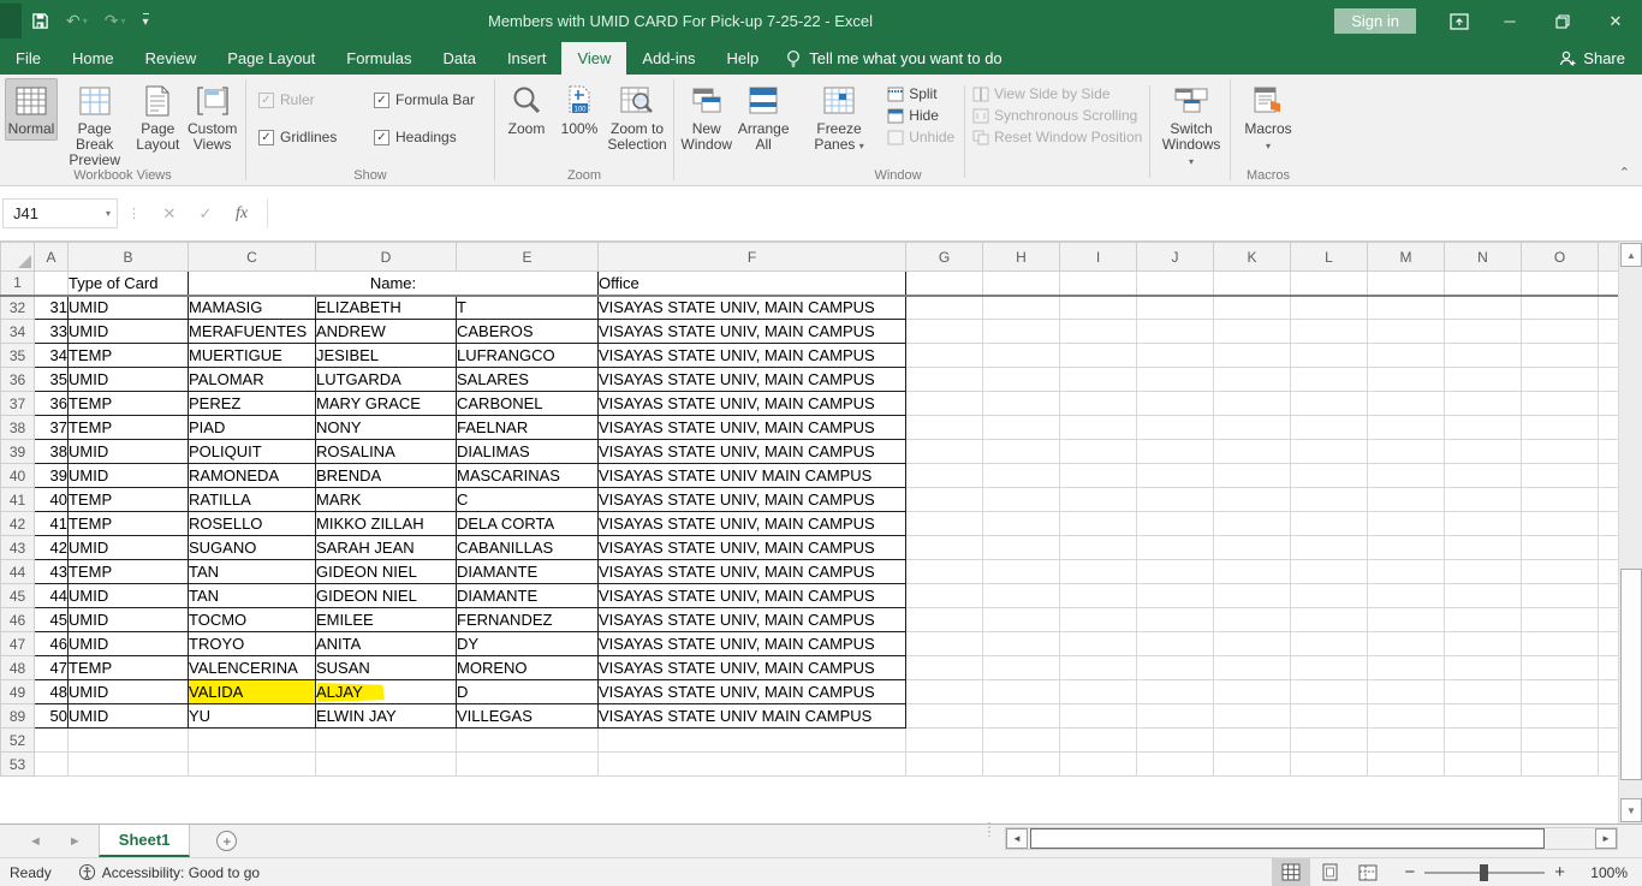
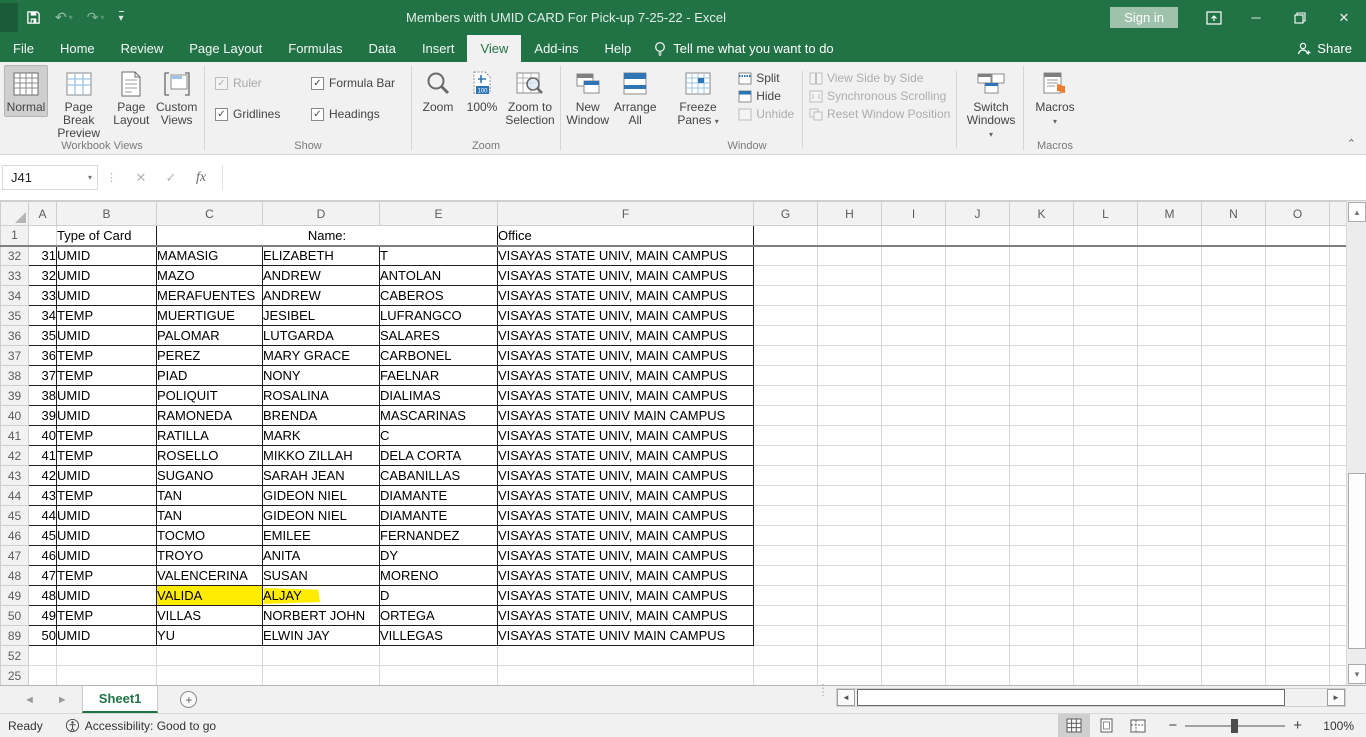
  ↶
  ▾
  ↷
  ▾
  ▾
  Members with UMID CARD For Pick-up 7-25-22 - Excel
  Sign in
  ─
  ✕
  File
  Home
  Review
  Page Layout
  Formulas
  Data
  Insert
  View
  Add-ins
  Help
  Tell me what you want to do
  Share
  Normal
  Page Break Preview
  Page Layout
  Custom Views
  Workbook Views
  ✓
  Ruler
  ✓
  Gridlines
  ✓
  Formula Bar
  ✓
  Headings
  Show
  Zoom
  100%
  Zoom to Selection
  Zoom
  New
  Window
  Arrange
  All
  Freeze Panes ▾
  Split
  Hide
  Unhide
  View Side by Side
  Synchronous Scrolling
  Reset Window Position
  Switch
  Windows ▾
  Window
  Macros
  ▾
  Macros
  ⌃
  J41
  ▾
  ⋮
  ✕
  ✓
  fx
  	A	B	C	D	E	F	G	H	I	J	K	L	M	N	O
  1		Type of Card	Name:	Office
  32	31	UMID	MAMASIG	ELIZABETH	T	VISAYAS STATE UNIV, MAIN CAMPUS
+ 33	32	UMID	MAZO	ANDREW	ANTOLAN	VISAYAS STATE UNIV, MAIN CAMPUS
  34	33	UMID	MERAFUENTES	ANDREW	CABEROS	VISAYAS STATE UNIV, MAIN CAMPUS
  35	34	TEMP	MUERTIGUE	JESIBEL	LUFRANGCO	VISAYAS STATE UNIV, MAIN CAMPUS
  36	35	UMID	PALOMAR	LUTGARDA	SALARES	VISAYAS STATE UNIV, MAIN CAMPUS
  37	36	TEMP	PEREZ	MARY GRACE	CARBONEL	VISAYAS STATE UNIV, MAIN CAMPUS
  38	37	TEMP	PIAD	NONY	FAELNAR	VISAYAS STATE UNIV, MAIN CAMPUS
  39	38	UMID	POLIQUIT	ROSALINA	DIALIMAS	VISAYAS STATE UNIV, MAIN CAMPUS
  40	39	UMID	RAMONEDA	BRENDA	MASCARINAS	VISAYAS STATE UNIV MAIN CAMPUS
  41	40	TEMP	RATILLA	MARK	C	VISAYAS STATE UNIV, MAIN CAMPUS
  42	41	TEMP	ROSELLO	MIKKO ZILLAH	DELA CORTA	VISAYAS STATE UNIV, MAIN CAMPUS
  43	42	UMID	SUGANO	SARAH JEAN	CABANILLAS	VISAYAS STATE UNIV, MAIN CAMPUS
  44	43	TEMP	TAN	GIDEON NIEL	DIAMANTE	VISAYAS STATE UNIV, MAIN CAMPUS
  45	44	UMID	TAN	GIDEON NIEL	DIAMANTE	VISAYAS STATE UNIV, MAIN CAMPUS
  46	45	UMID	TOCMO	EMILEE	FERNANDEZ	VISAYAS STATE UNIV, MAIN CAMPUS
  47	46	UMID	TROYO	ANITA	DY	VISAYAS STATE UNIV, MAIN CAMPUS
  48	47	TEMP	VALENCERINA	SUSAN	MORENO	VISAYAS STATE UNIV, MAIN CAMPUS
  49	48	UMID	VALIDA	ALJAY	D	VISAYAS STATE UNIV, MAIN CAMPUS
+ 50	49	TEMP	VILLAS	NORBERT JOHN	ORTEGA	VISAYAS STATE UNIV, MAIN CAMPUS
  89	50	UMID	YU	ELWIN JAY	VILLEGAS	VISAYAS STATE UNIV MAIN CAMPUS
  52
- 53
+ 25
  ▲
  ▼
  ◄
  ►
  Sheet1
  +
  ⋮
  ⋮
  ◄
  ►
  Ready
  Accessibility: Good to go
  −
  +
  100%
